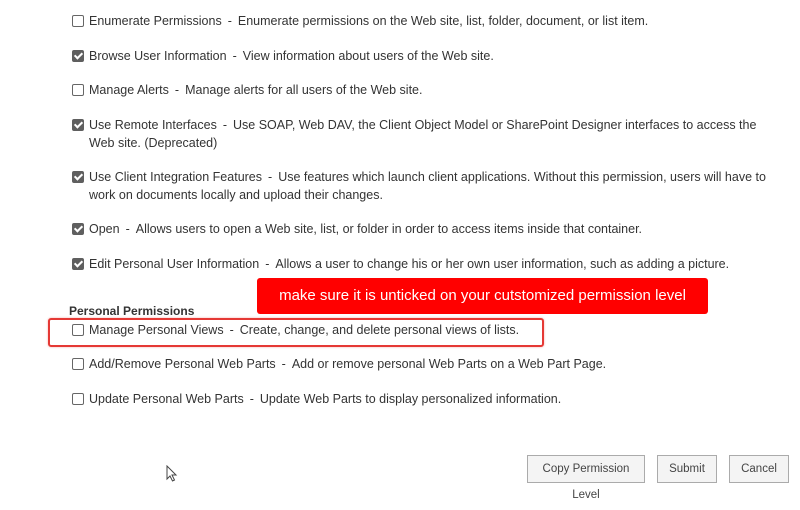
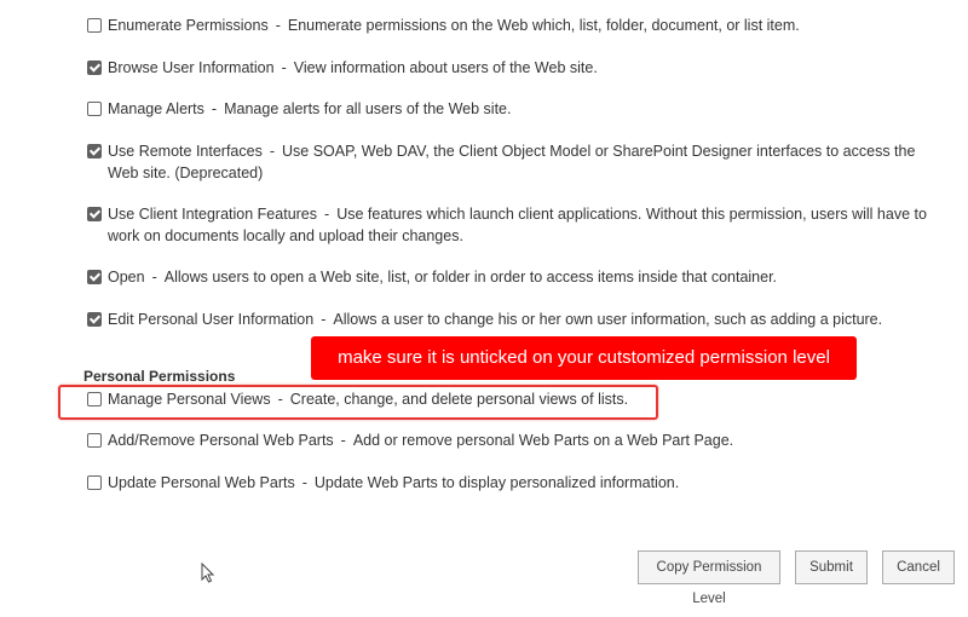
- Enumerate Permissions - Enumerate permissions on the Web site, list, folder, document, or list item.
+ Enumerate Permissions - Enumerate permissions on the Web which, list, folder, document, or list item.
  Browse User Information - View information about users of the Web site.
  Manage Alerts - Manage alerts for all users of the Web site.
  Use Remote Interfaces - Use SOAP, Web DAV, the Client Object Model or SharePoint Designer interfaces to access the Web site. (Deprecated)
  Use Client Integration Features - Use features which launch client applications. Without this permission, users will have to work on documents locally and upload their changes.
  Open - Allows users to open a Web site, list, or folder in order to access items inside that container.
  Edit Personal User Information - Allows a user to change his or her own user information, such as adding a picture.
  make sure it is unticked on your cutstomized permission level
  Personal Permissions
  Manage Personal Views - Create, change, and delete personal views of lists.
  Add/Remove Personal Web Parts - Add or remove personal Web Parts on a Web Part Page.
  Update Personal Web Parts - Update Web Parts to display personalized information.
  Copy Permission Level
  Submit
  Cancel
